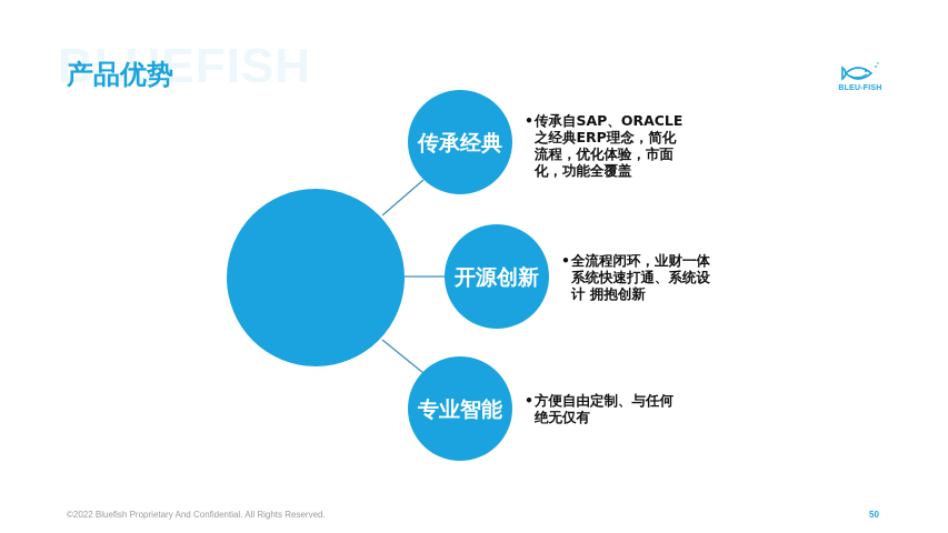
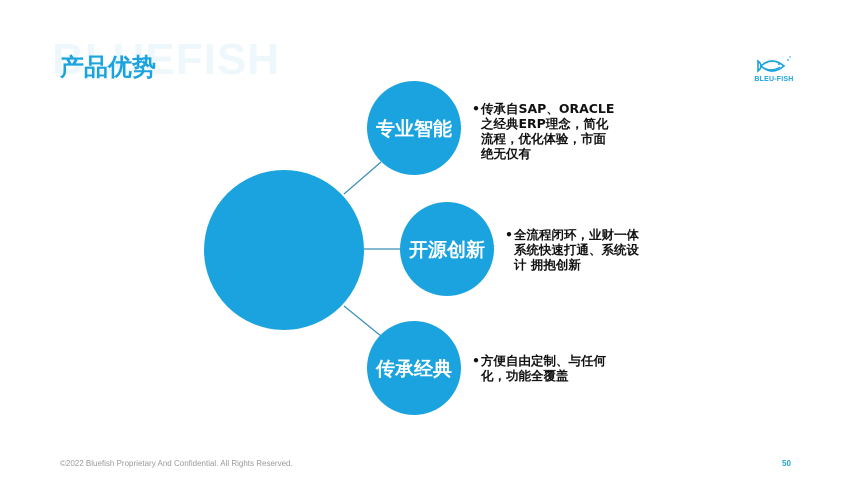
  BLUEFISH
  产品优势
- 传承经典
+ 专业智能
  开源创新
- 专业智能
+ 传承经典
  •
  传承自SAP、ORACLE
  之经典ERP理念，简化
  流程，优化体验，市面
- 化，功能全覆盖
+ 绝无仅有
  •
  全流程闭环，业财一体
  系统快速打通、系统设
  计 拥抱创新
  •
  方便自由定制、与任何
- 绝无仅有
+ 化，功能全覆盖
  ©2022 Bluefish Proprietary And Confidential. All Rights Reserved.
  50
